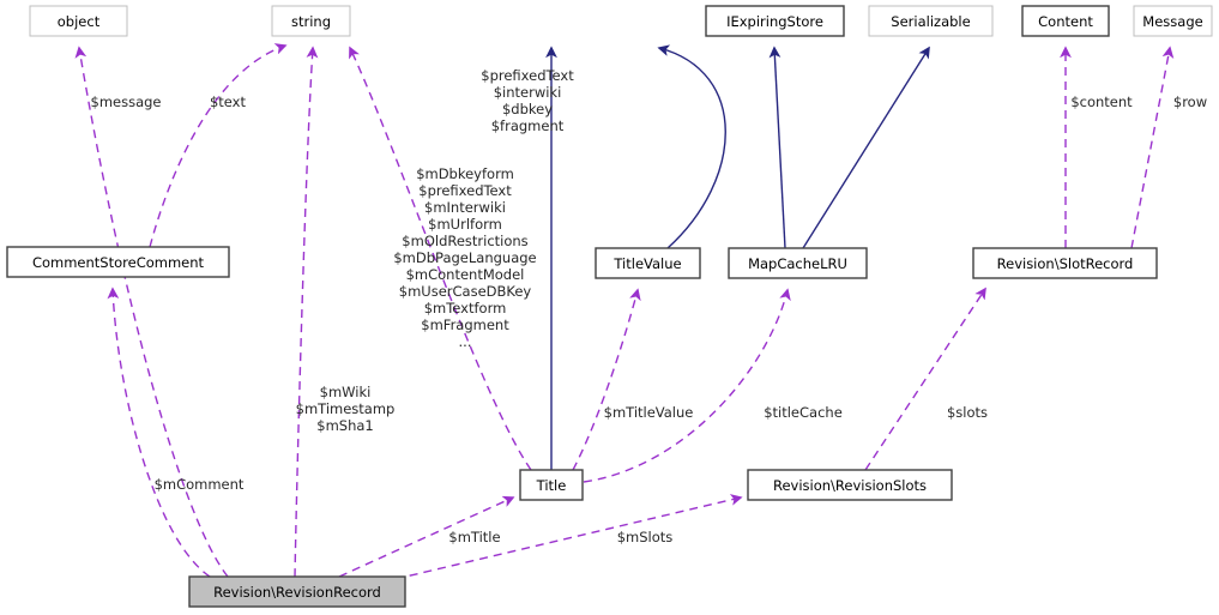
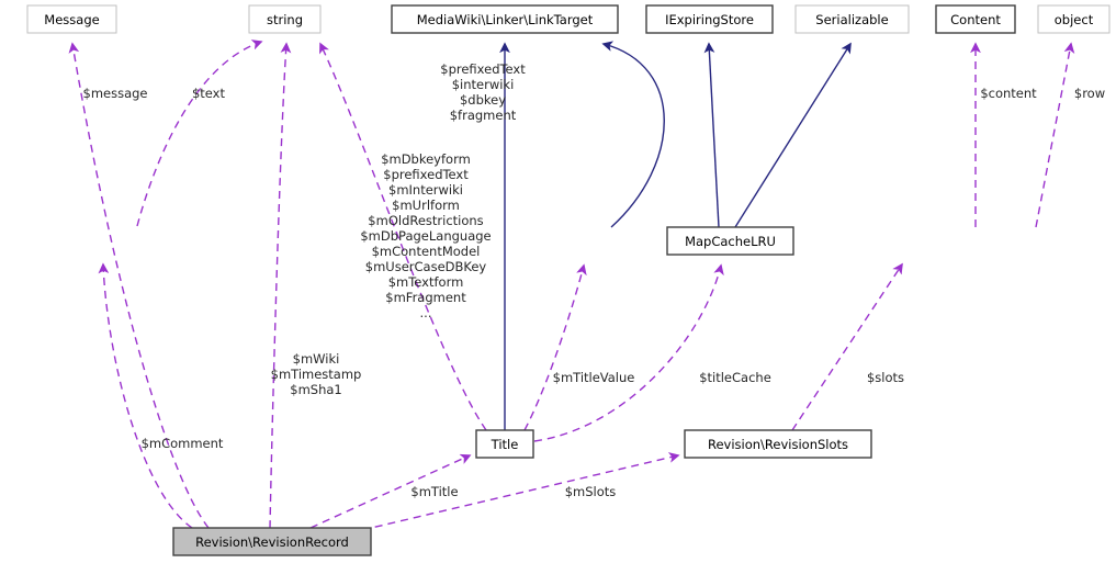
  $message
  $text
  $prefixedText $interwiki $dbkey $fragment
  $mDbkeyform $prefixedText $mInterwiki $mUrlform $mOldRestrictions $mDbPageLanguage $mContentModel $mUserCaseDBKey $mTextform $mFragment ...
  $content
  $row
  $mComment
  $mWiki $mTimestamp $mSha1
  $mTitleValue
  $titleCache
  $slots
  $mTitle
  $mSlots
- object
+ Message
  string
+ MediaWiki\Linker\LinkTarget
  IExpiringStore
  Serializable
  Content
- Message
+ object
- CommentStoreComment
- TitleValue
  MapCacheLRU
- Revision\SlotRecord
  Title
  Revision\RevisionSlots
  Revision\RevisionRecord
